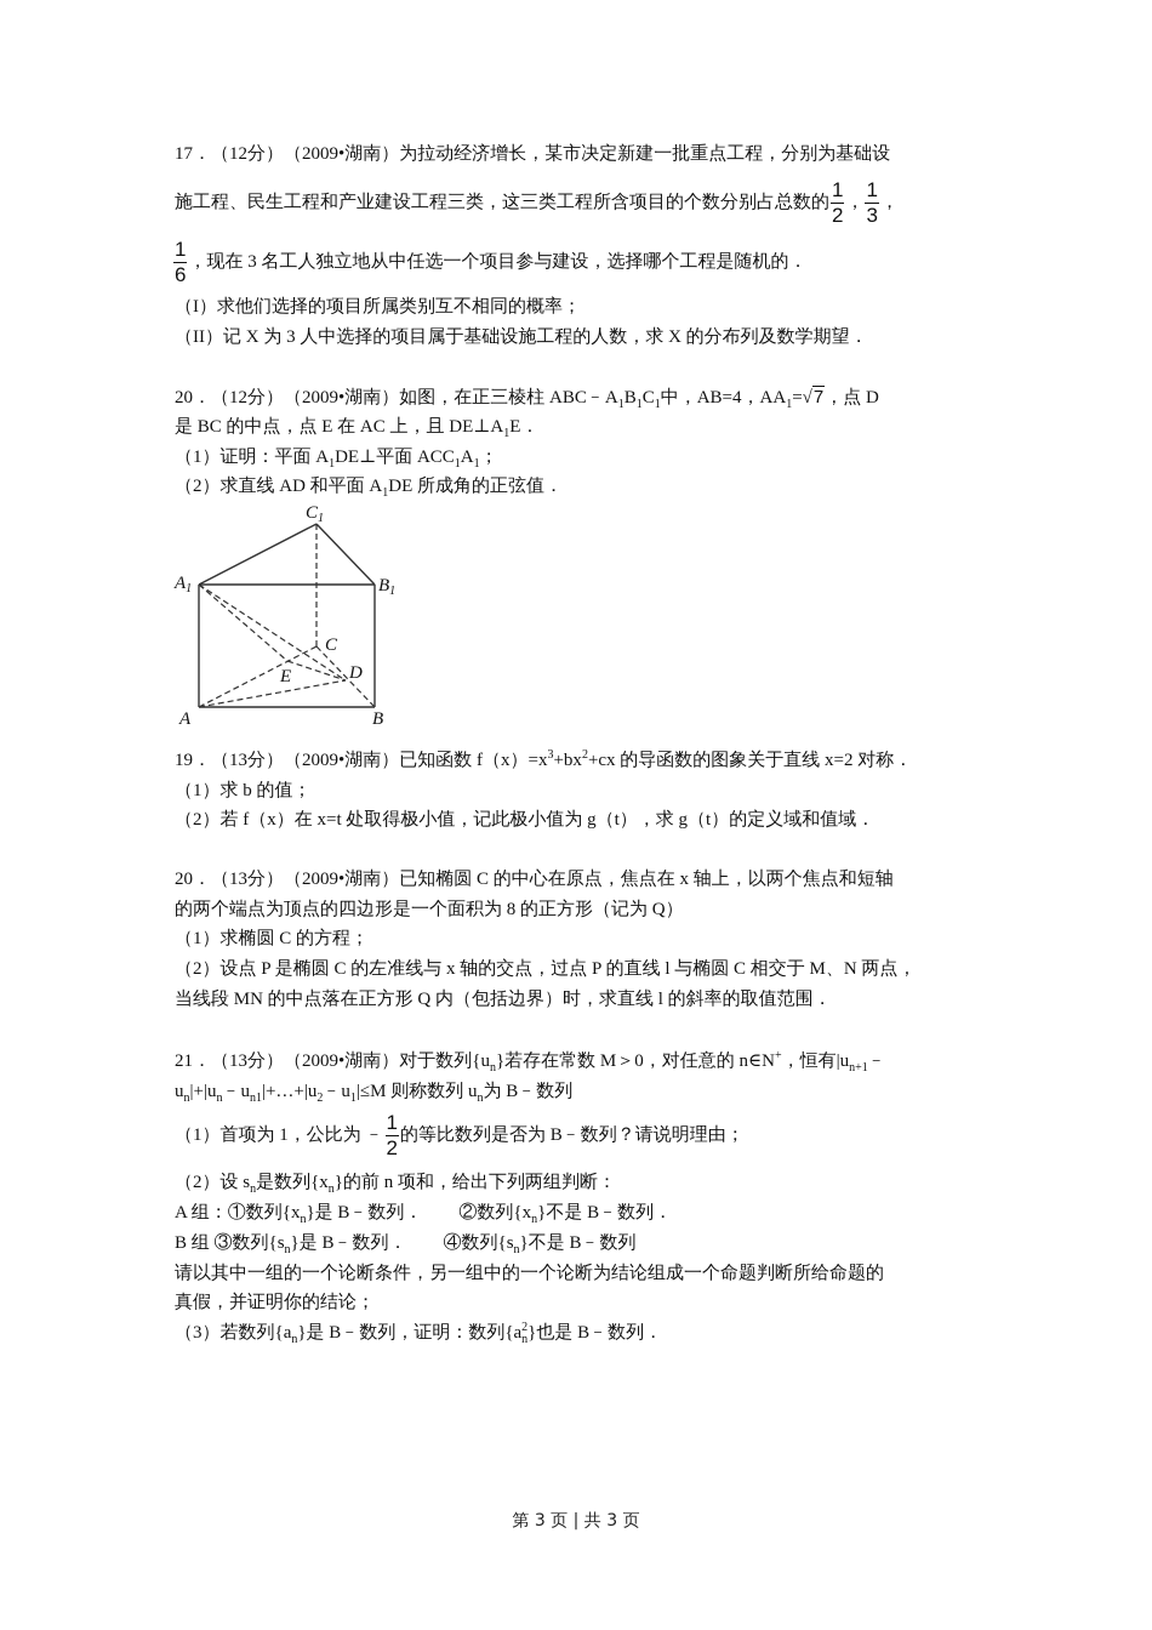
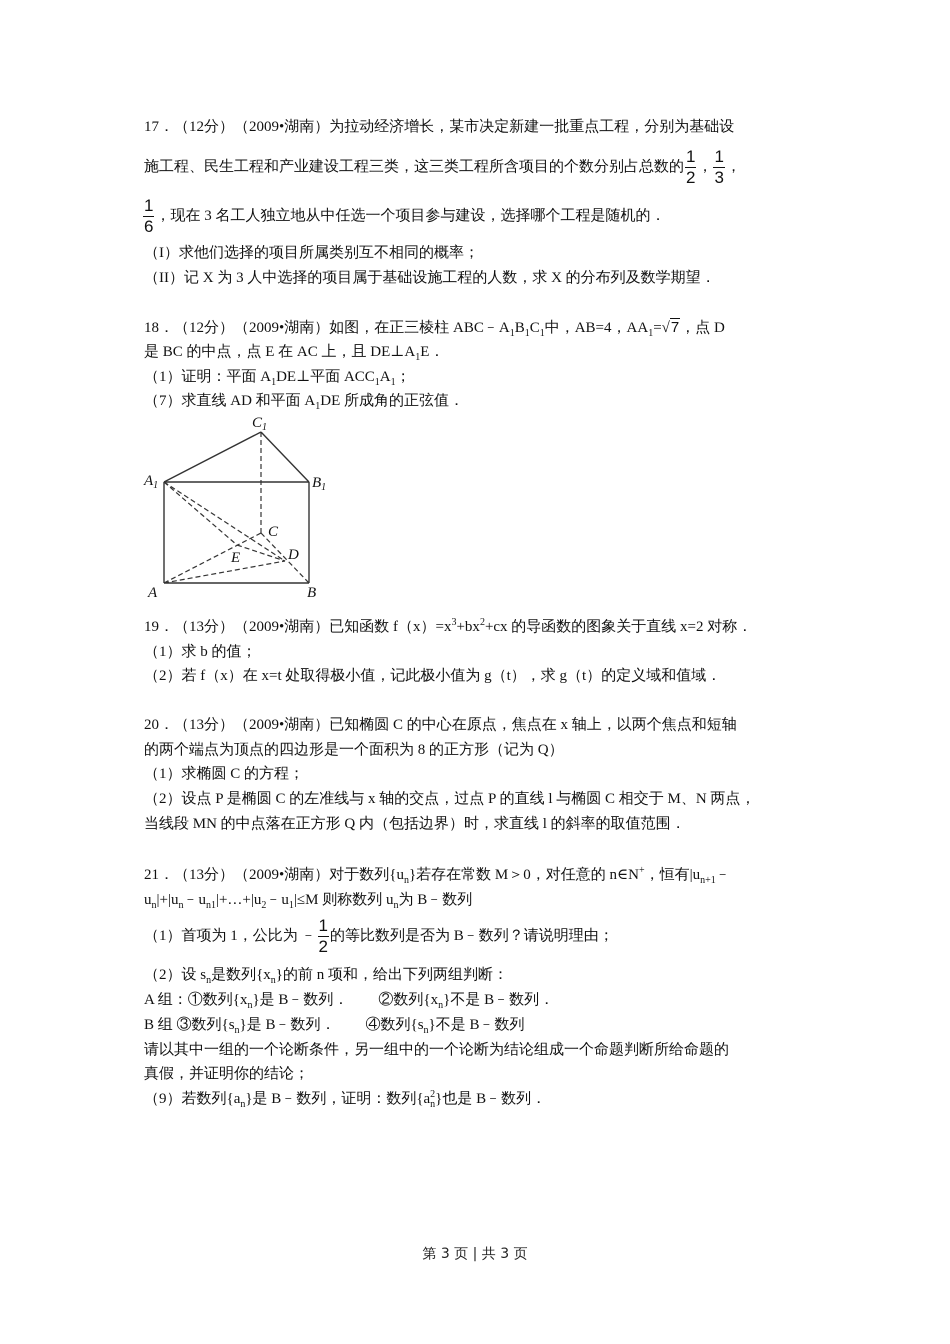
  17．（12分）（2009•湖南）为拉动经济增长，某市决定新建一批重点工程，分别为基础设
  施工程、民生工程和产业建设工程三类，这三类工程所含项目的个数分别占总数的
  1
  2
  ，
  1
  3
  ，
  1
  6
  ，现在 3 名工人独立地从中任选一个项目参与建设，选择哪个工程是随机的．
  （I）求他们选择的项目所属类别互不相同的概率；
  （II）记 X 为 3 人中选择的项目属于基础设施工程的人数，求 X 的分布列及数学期望．
- 20．（12分）（2009•湖南）如图，在正三棱柱 ABC﹣A1B1C1中，AB=4，AA1=√7，点 D
+ 18．（12分）（2009•湖南）如图，在正三棱柱 ABC﹣A1B1C1中，AB=4，AA1=√7，点 D
  是 BC 的中点，点 E 在 AC 上，且 DE⊥A1E．
  （1）证明：平面 A1DE⊥平面 ACC1A1；
- （2）求直线 AD 和平面 A1DE 所成角的正弦值．
+ （7）求直线 AD 和平面 A1DE 所成角的正弦值．
  C1
  A1
  B1
  C
  D
  E
  A
  B
  19．（13分）（2009•湖南）已知函数 f（x）=x3+bx2+cx 的导函数的图象关于直线 x=2 对称．
  （1）求 b 的值；
  （2）若 f（x）在 x=t 处取得极小值，记此极小值为 g（t），求 g（t）的定义域和值域．
  20．（13分）（2009•湖南）已知椭圆 C 的中心在原点，焦点在 x 轴上，以两个焦点和短轴
  的两个端点为顶点的四边形是一个面积为 8 的正方形（记为 Q）
  （1）求椭圆 C 的方程；
  （2）设点 P 是椭圆 C 的左准线与 x 轴的交点，过点 P 的直线 l 与椭圆 C 相交于 M、N 两点，
  当线段 MN 的中点落在正方形 Q 内（包括边界）时，求直线 l 的斜率的取值范围．
  21．（13分）（2009•湖南）对于数列{un}若存在常数 M＞0，对任意的 n∈N+，恒有|un+1﹣
  un|+|un﹣un1|+…+|u2﹣u1|≤M 则称数列 un为 B﹣数列
  （1）首项为 1，公比为 ﹣
  1
  2
  的等比数列是否为 B﹣数列？请说明理由；
  （2）设 sn是数列{xn}的前 n 项和，给出下列两组判断：
  A 组：①数列{xn}是 B﹣数列． ②数列{xn}不是 B﹣数列．
  B 组 ③数列{sn}是 B﹣数列． ④数列{sn}不是 B﹣数列
  请以其中一组的一个论断条件，另一组中的一个论断为结论组成一个命题判断所给命题的
  真假，并证明你的结论；
- （3）若数列{an}是 B﹣数列，证明：数列{an2}也是 B﹣数列．
+ （9）若数列{an}是 B﹣数列，证明：数列{an2}也是 B﹣数列．
  第 3 页 | 共 3 页
